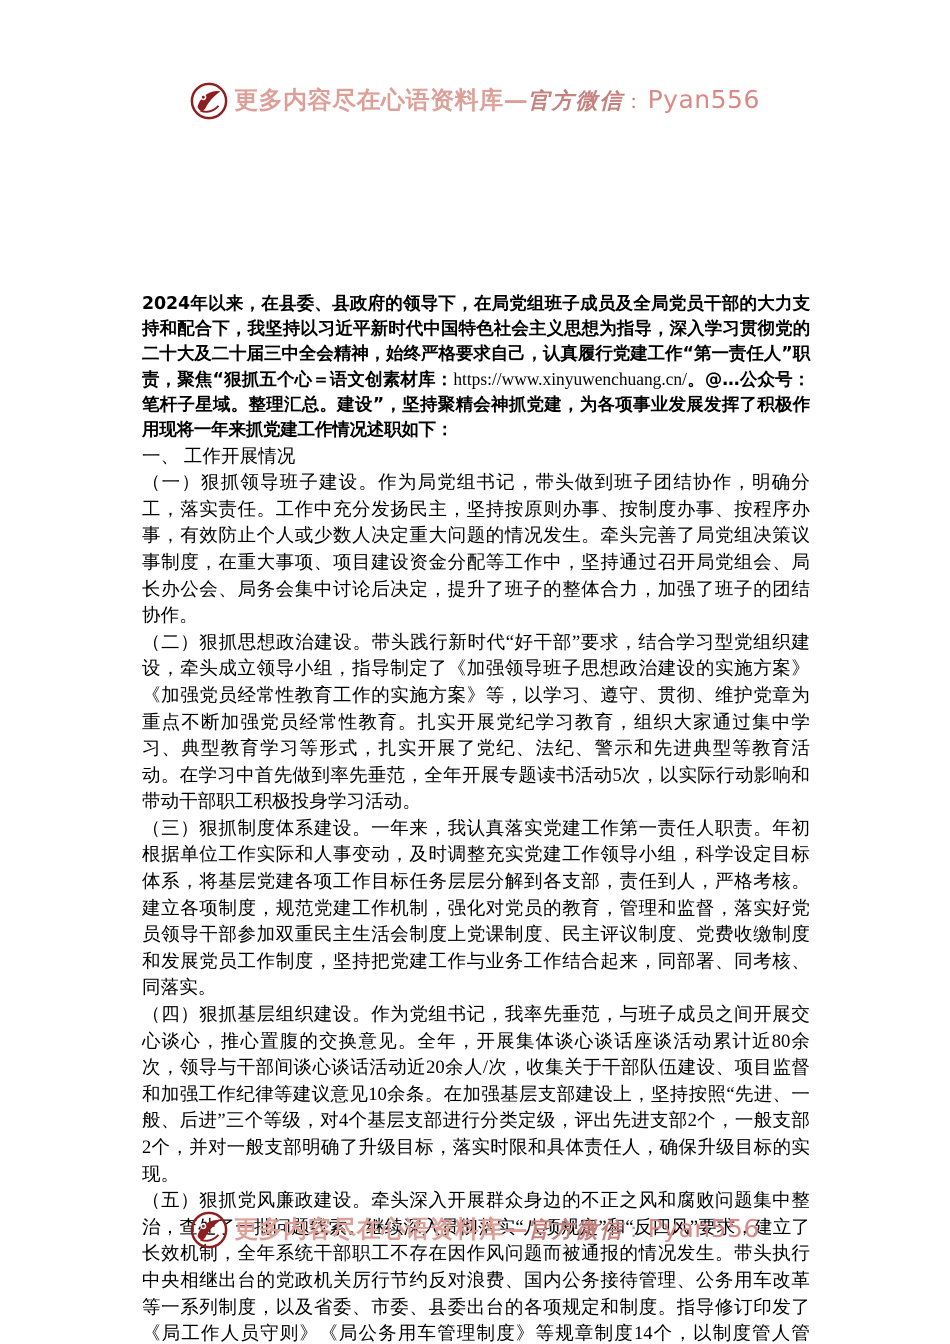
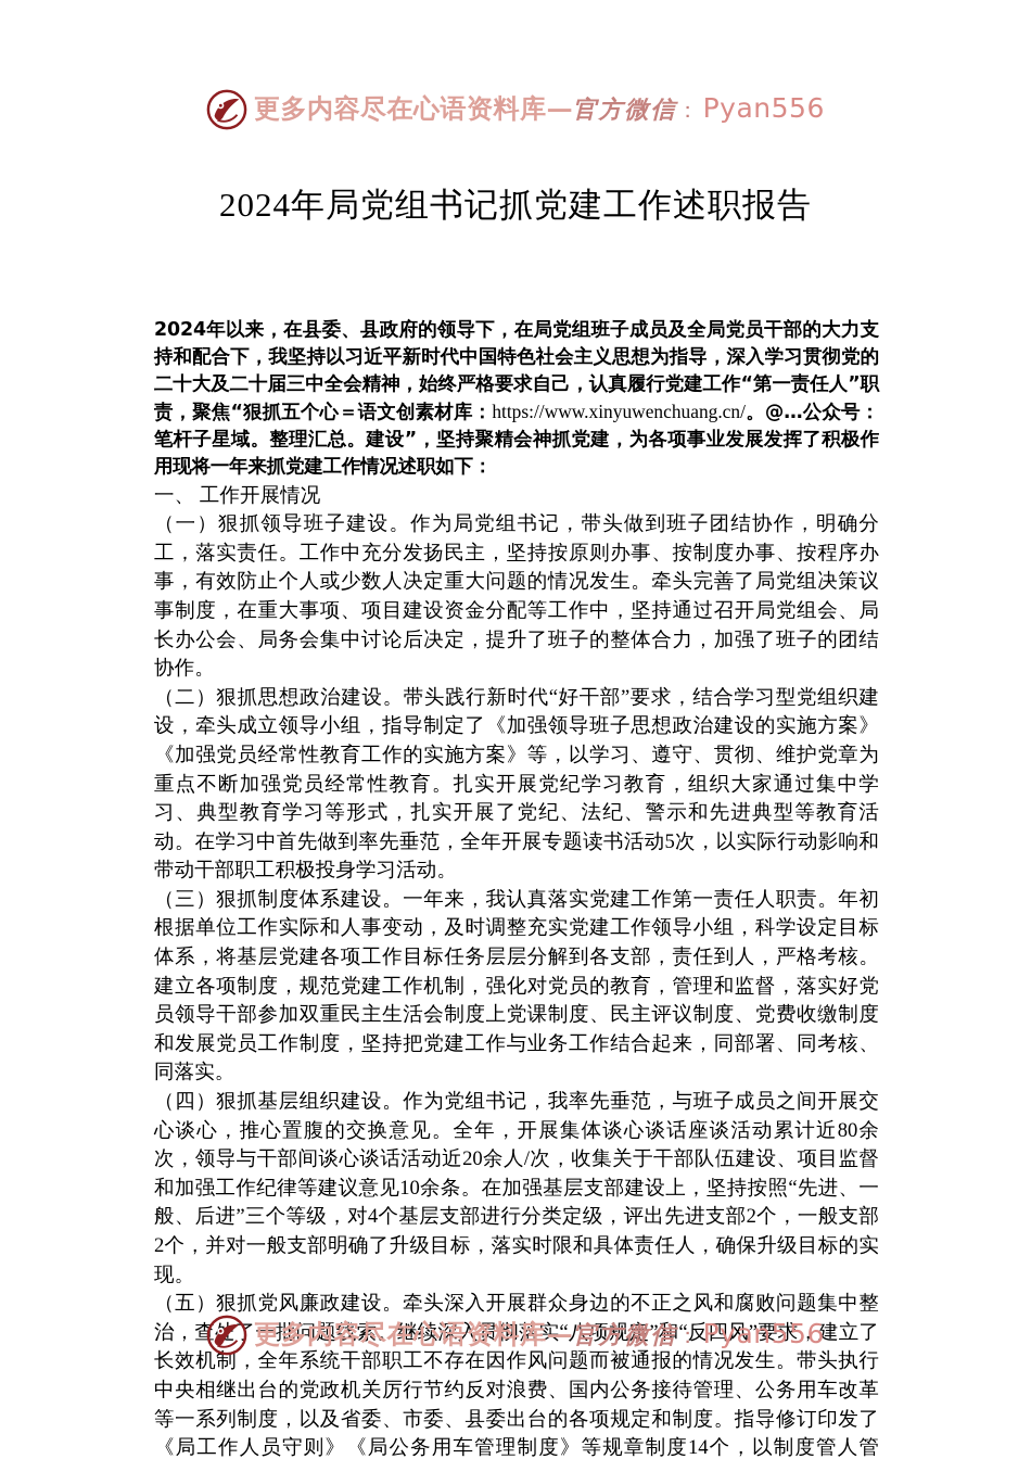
  更多内容尽在心语资料库
  —
  官方微信
  ：
  Pyan556
+ 2024年局党组书记抓党建工作述职报告
  2024年以来，在县委、县政府的领导下，在局党组班子成员及全局党员干部的大力支持和配合下，我坚持以习近平新时代中国特色社会主义思想为指导，深入学习贯彻党的二十大及二十届三中全会精神，始终严格要求自己，认真履行党建工作“第一责任人”职责，聚焦“狠抓五个心＝语文创素材库：https://www.xinyuwenchuang.cn/。@…公众号：笔杆子星域。整理汇总。建设”，坚持聚精会神抓党建，为各项事业发展发挥了积极作用现将一年来抓党建工作情况述职如下：
  一、 工作开展情况
  （一）狠抓领导班子建设。作为局党组书记，带头做到班子团结协作，明确分工，落实责任。工作中充分发扬民主，坚持按原则办事、按制度办事、按程序办事，有效防止个人或少数人决定重大问题的情况发生。牵头完善了局党组决策议事制度，在重大事项、项目建设资金分配等工作中，坚持通过召开局党组会、局长办公会、局务会集中讨论后决定，提升了班子的整体合力，加强了班子的团结协作。
  （二）狠抓思想政治建设。带头践行新时代“好干部”要求，结合学习型党组织建设，牵头成立领导小组，指导制定了《加强领导班子思想政治建设的实施方案》《加强党员经常性教育工作的实施方案》等，以学习、遵守、贯彻、维护党章为重点不断加强党员经常性教育。扎实开展党纪学习教育，组织大家通过集中学习、典型教育学习等形式，扎实开展了党纪、法纪、警示和先进典型等教育活动。在学习中首先做到率先垂范，全年开展专题读书活动5次，以实际行动影响和带动干部职工积极投身学习活动。
  （三）狠抓制度体系建设。一年来，我认真落实党建工作第一责任人职责。年初根据单位工作实际和人事变动，及时调整充实党建工作领导小组，科学设定目标体系，将基层党建各项工作目标任务层层分解到各支部，责任到人，严格考核。建立各项制度，规范党建工作机制，强化对党员的教育，管理和监督，落实好党员领导干部参加双重民主生活会制度上党课制度、民主评议制度、党费收缴制度和发展党员工作制度，坚持把党建工作与业务工作结合起来，同部署、同考核、同落实。
  （四）狠抓基层组织建设。作为党组书记，我率先垂范，与班子成员之间开展交心谈心，推心置腹的交换意见。全年，开展集体谈心谈话座谈活动累计近80余次，领导与干部间谈心谈话活动近20余人/次，收集关于干部队伍建设、项目监督和加强工作纪律等建议意见10余条。在加强基层支部建设上，坚持按照“先进、一般、后进”三个等级，对4个基层支部进行分类定级，评出先进支部2个，一般支部2个，并对一般支部明确了升级目标，落实时限和具体责任人，确保升级目标的实现。
  （五）狠抓党风廉政建设。牵头深入开展群众身边的不正之风和腐败问题集中整治，查一批问题线索。继续深入贯彻落实“八项规定”和“反四风”要求，建立了长效机制，全年系统干部职工不存在因作风问题而被通报的情况发生。带头执行中央相继出台的党政机关厉行节约反对浪费、国内公务接待管理、公务用车改革等一系列制度，以及省委、市委、县委出台的各项规定和制度。指导修订印发了《局工作人员守则》《局公务用车管理制度》等规章制度14个，以制度管人管
  更多内容尽在心语资料库
  —
  官方微信
  ：
  Pyan556
